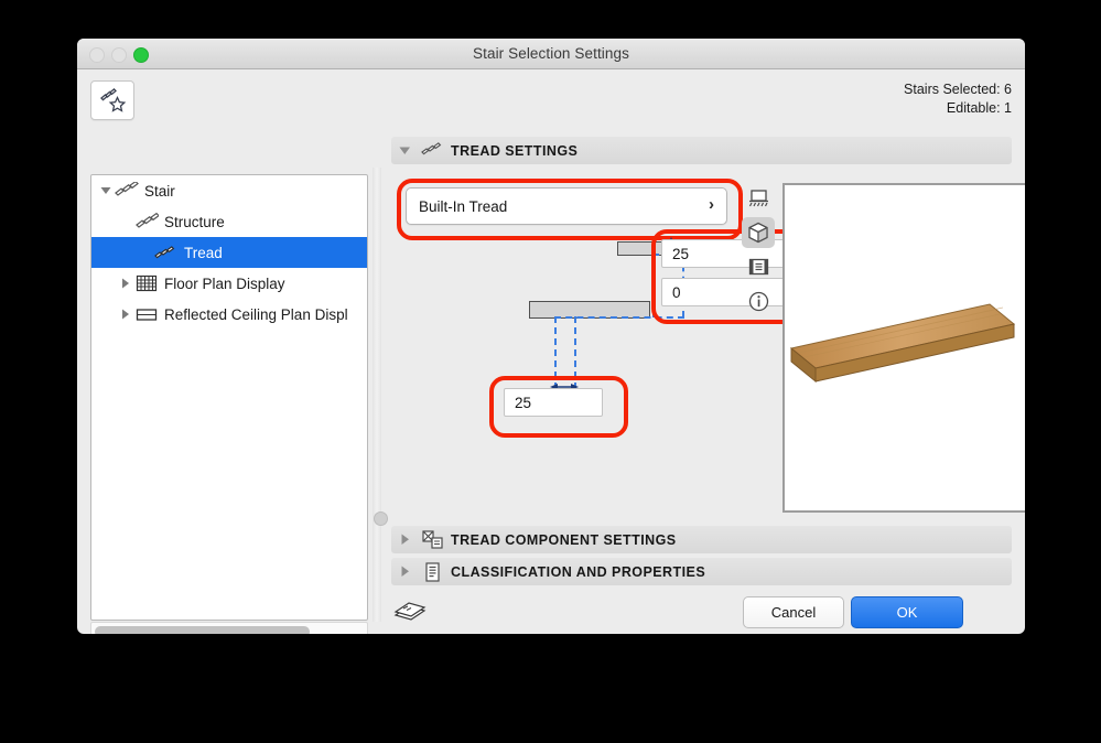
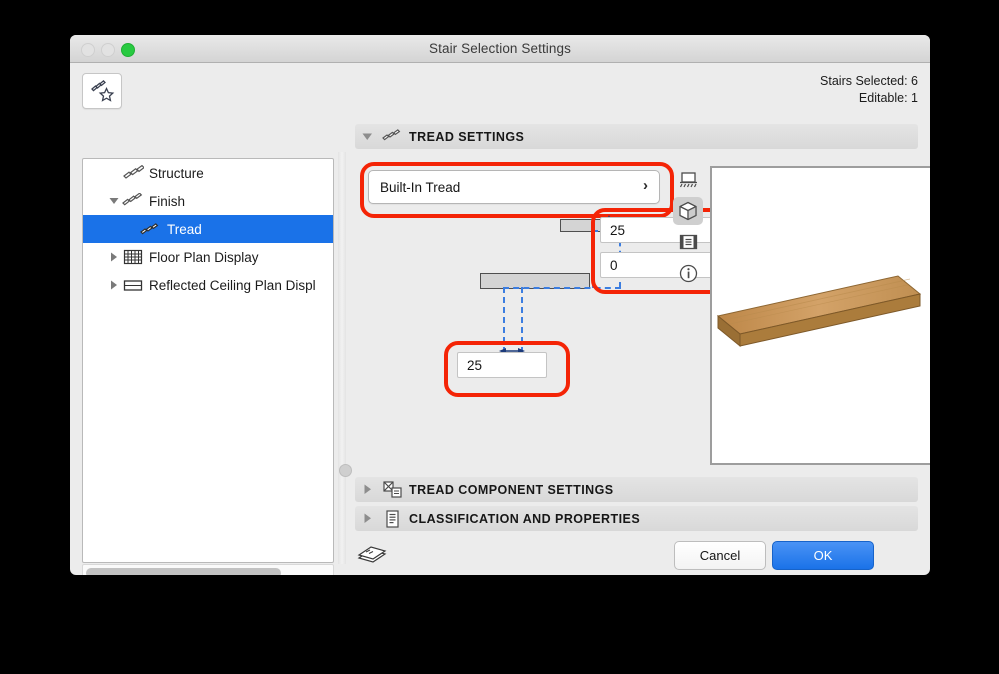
  Stair Selection Settings
  Stairs Selected: 6
  Editable: 1
- Stair
  Structure
+ Finish
  Tread
  Floor Plan Display
  Reflected Ceiling Plan Displ
  TREAD SETTINGS
  Built-In Tread
  ›
  25
  0
  25
  TREAD COMPONENT SETTINGS
  CLASSIFICATION AND PROPERTIES
  Cancel
  OK
